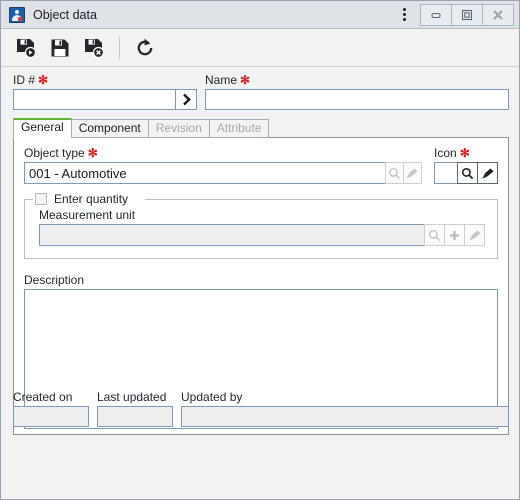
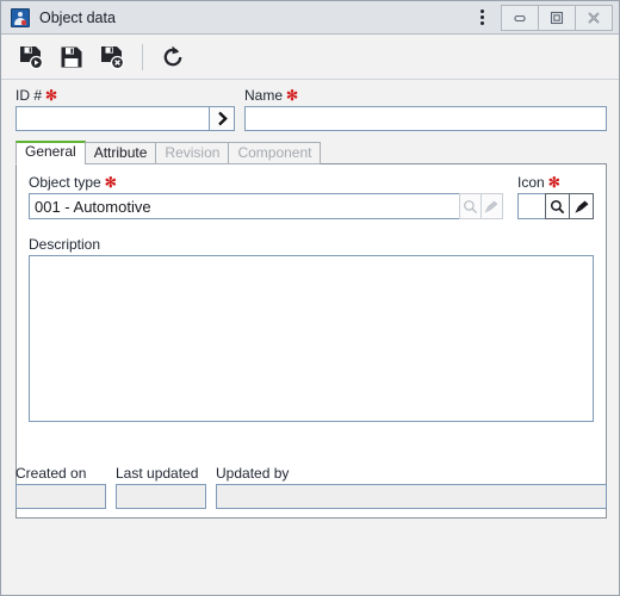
  Object data
  ID #
  ✻
  Name
  ✻
  General
- Component
+ Attribute
  Revision
- Attribute
+ Component
  Object type
  ✻
  001 - Automotive
  Icon
  ✻
- Enter quantity
- Measurement unit
  Description
  Created on
  Last updated
  Updated by
